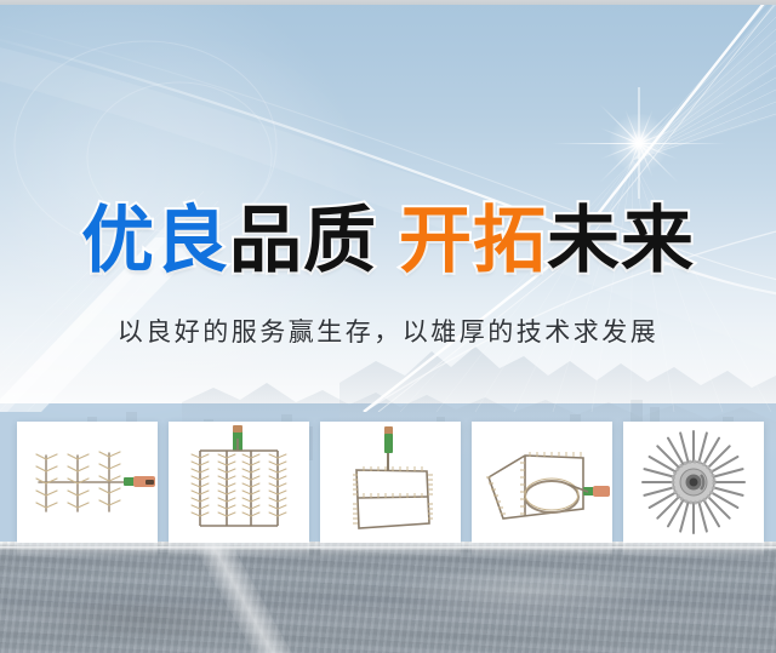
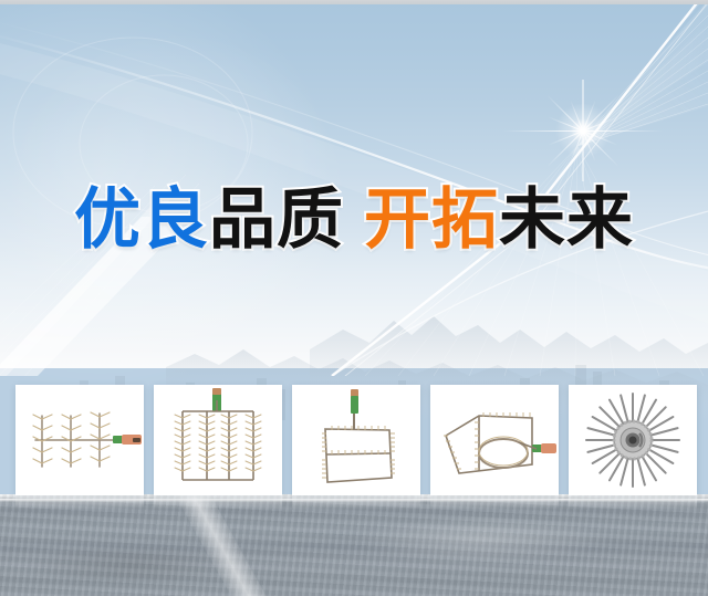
  优良品质 开拓未来
- 以良好的服务赢生存，以雄厚的技术求发展
